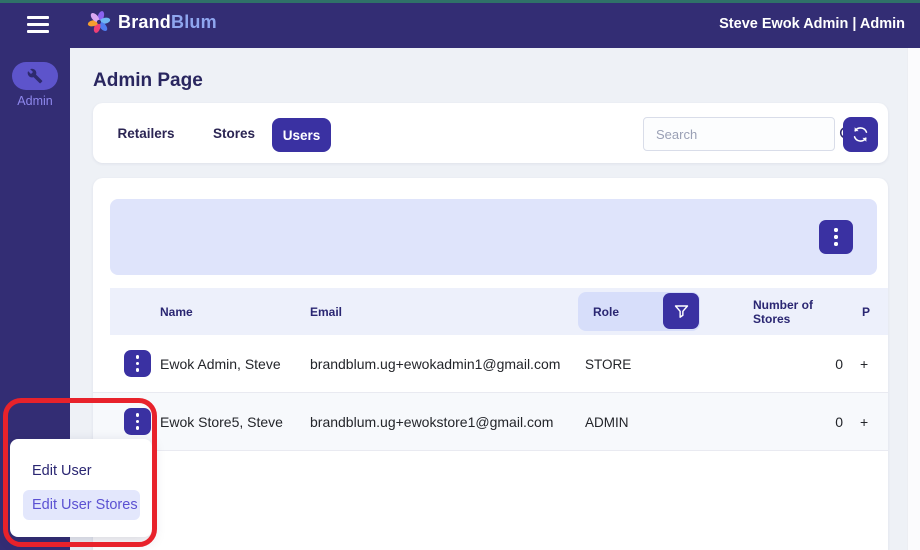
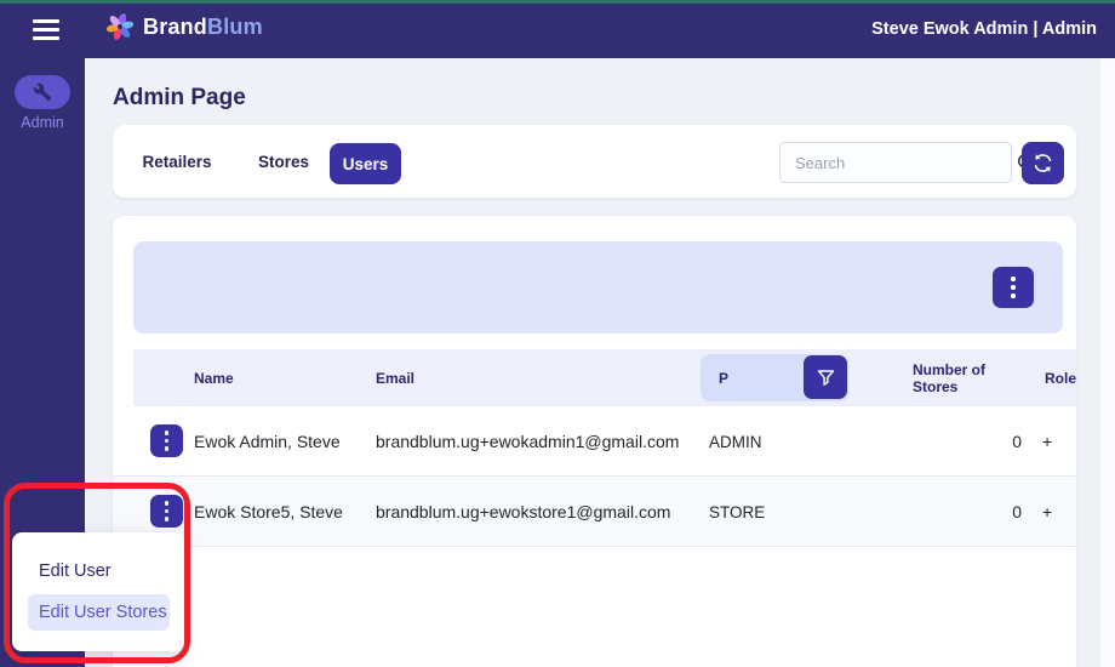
  BrandBlum
  Steve Ewok Admin | Admin
  Admin
  Admin Page
  Retailers
  Stores
  Users
  Search
  Name
  Email
- Role
+ P
  Number of Stores
- P
+ Role
  Ewok Admin, Steve
  brandblum.ug+ewokadmin1@gmail.com
- STORE
+ ADMIN
  0
  +
  Ewok Store5, Steve
  brandblum.ug+ewokstore1@gmail.com
- ADMIN
+ STORE
  0
  +
  Edit User
  Edit User Stores
